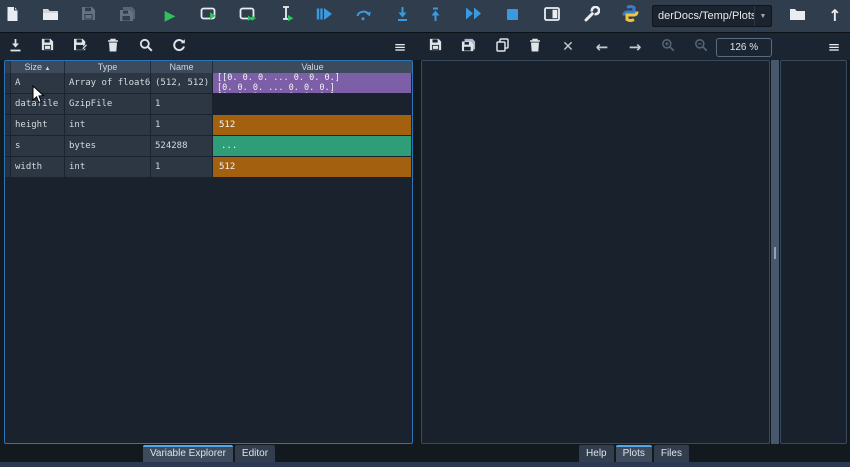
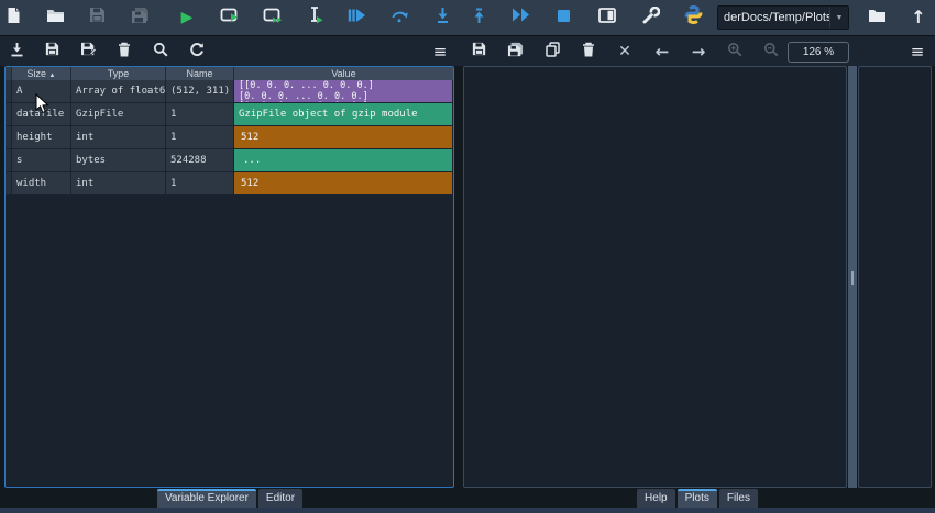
  ▶
  derDocs/Temp/Plots
  ↑
  ≡
  ✕
  ←
  →
  126 %
  ≡
  Size
  Type
  Name
  Value
  A
  Array of float6
- (512, 512)
+ (512, 311)
  [[0. 0. 0. ... 0. 0. 0.]
  [0. 0. 0. ... 0. 0. 0.]
  datafile
  GzipFile
  1
+ GzipFile object of gzip module
  height
  int
  1
  512
  s
  bytes
  524288
  ...
  width
  int
  1
  512
  Variable Explorer
  Editor
  Help
  Plots
  Files
